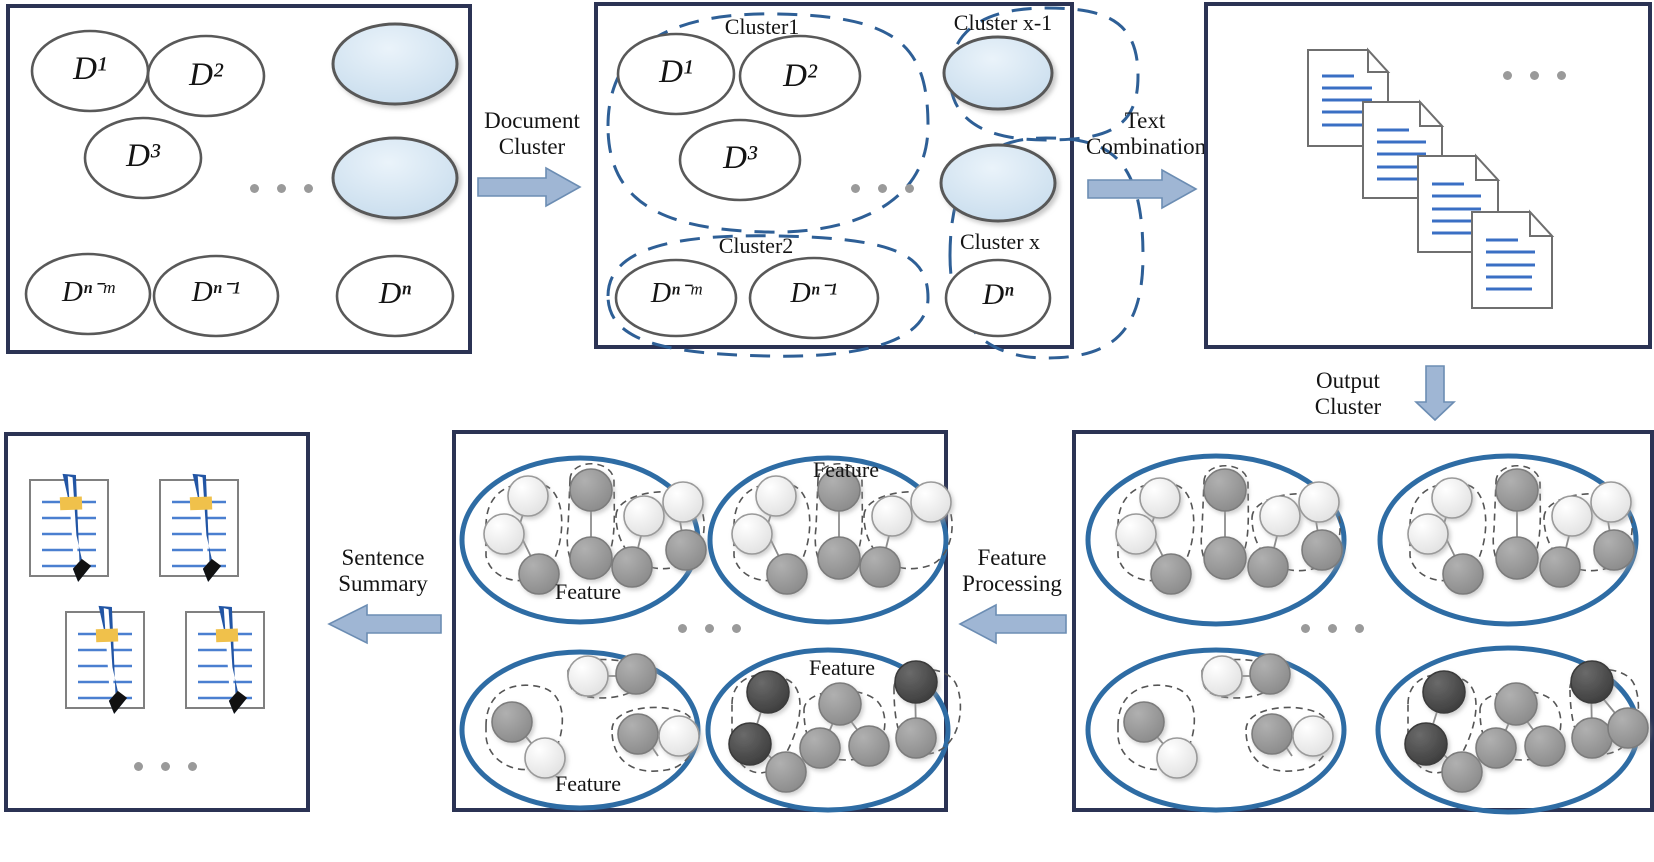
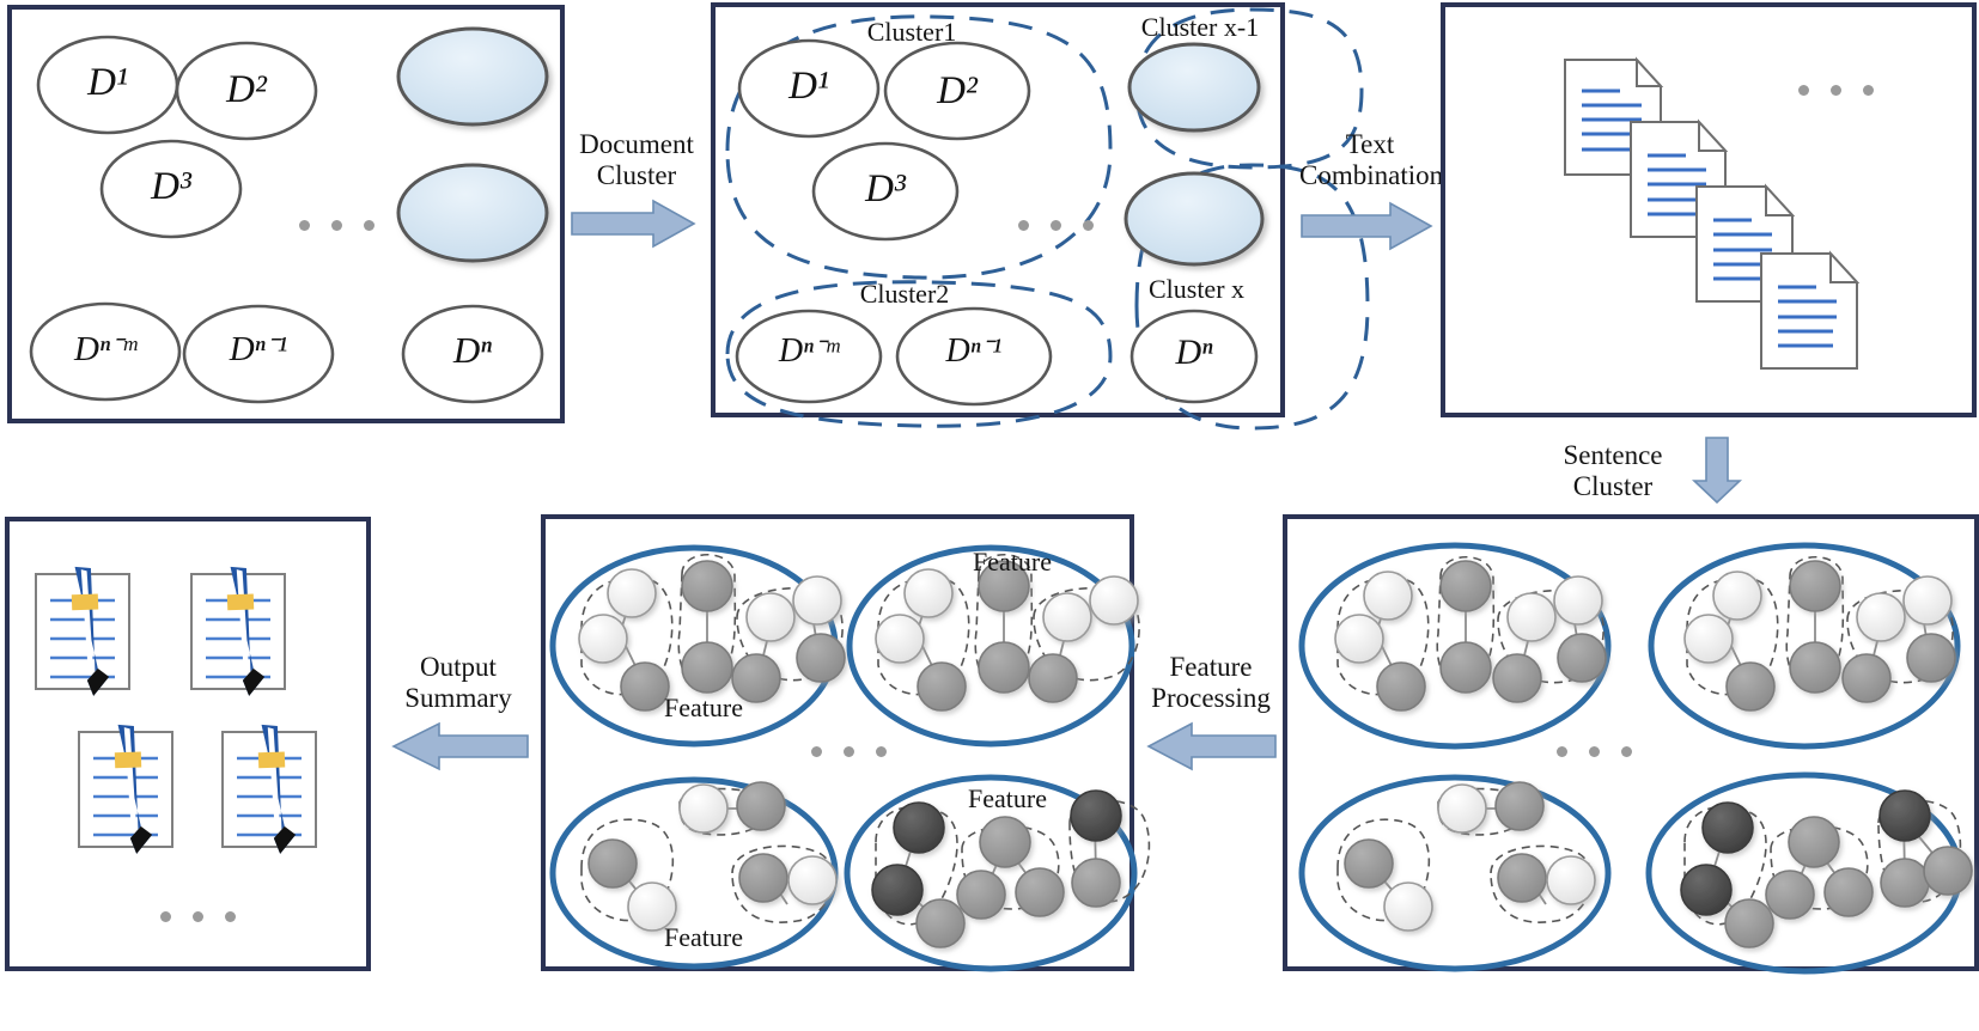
  D¹
  D²
  D³
  Dⁿ⁻ᵐ
  Dⁿ⁻¹
  Dⁿ
  Document
  Cluster
  Cluster1
  Cluster2
  Cluster x-1
  Cluster x
  D¹
  D²
  D³
  Dⁿ⁻ᵐ
  Dⁿ⁻¹
  Dⁿ
  Text
  Combination
- Output
+ Sentence
  Cluster
  Feature
  Processing
  Feature
  Feature
  Feature
  Feature
- Sentence
+ Output
  Summary
